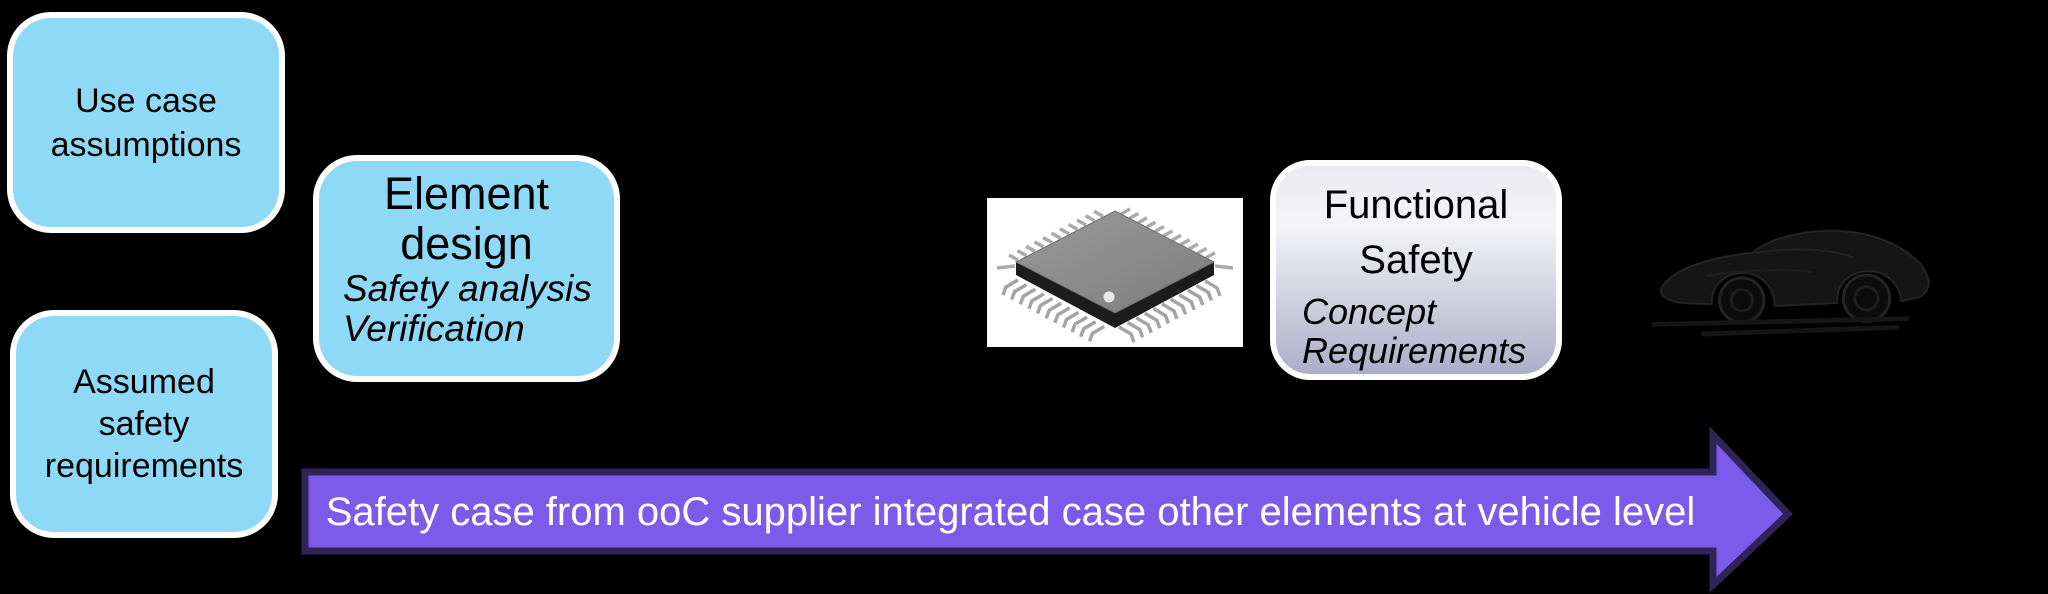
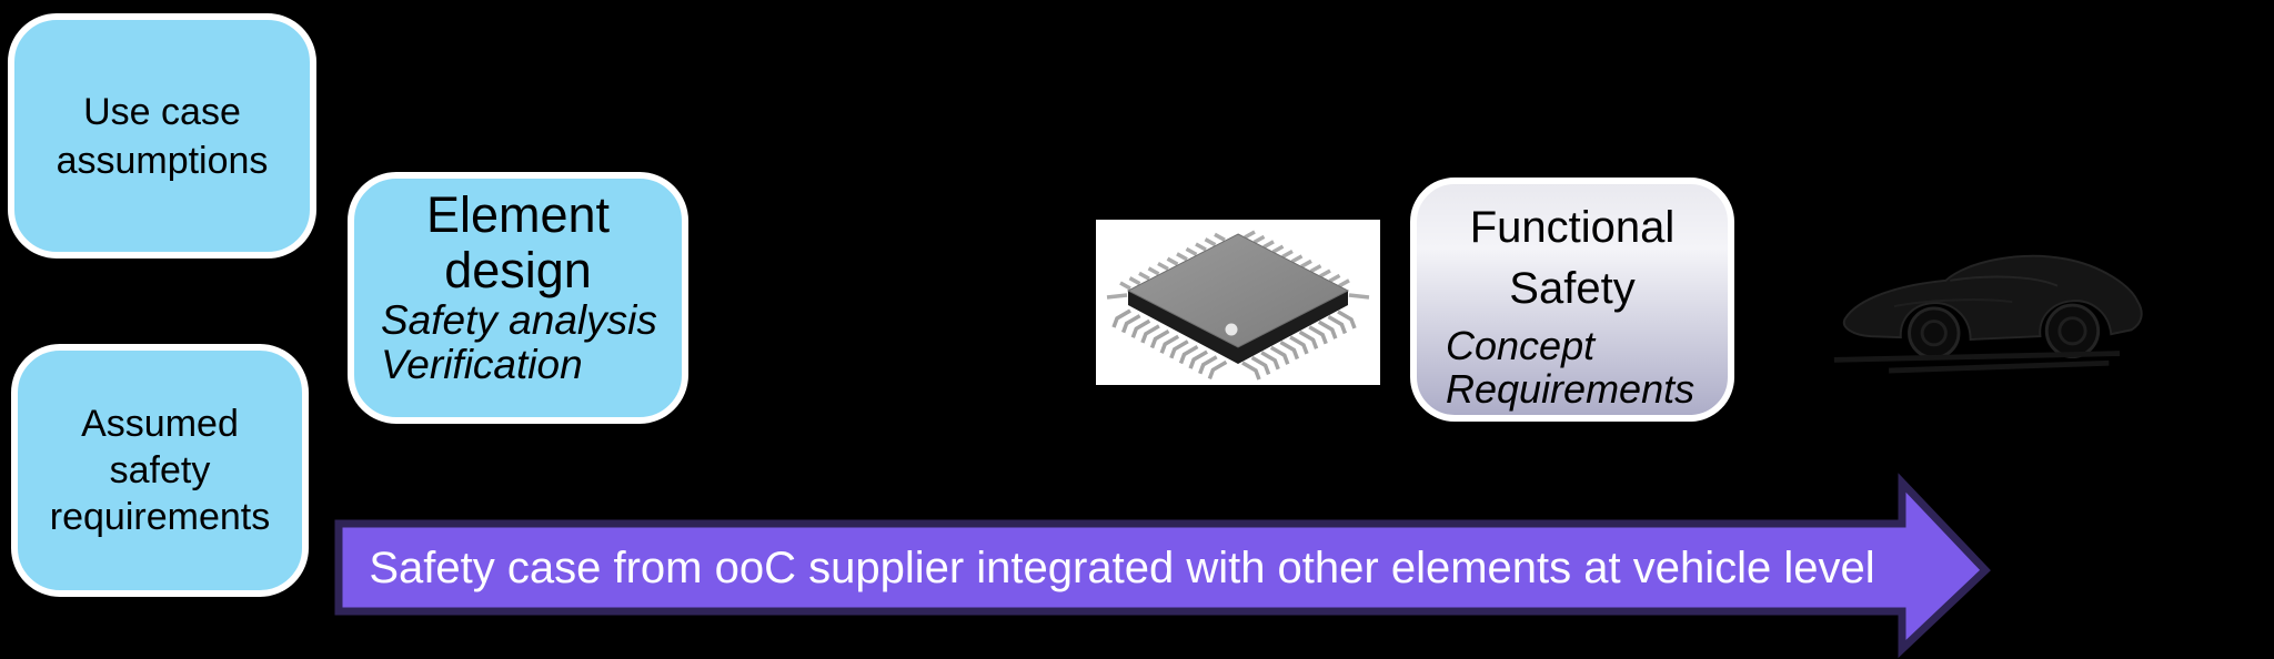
  Use case
  assumptions
  Assumed
  safety
  requirements
  Element
  design
  Safety analysis
  Verification
  Functional
  Safety
  Concept
  Requirements
- Safety case from ooC supplier integrated case other elements at vehicle level
+ Safety case from ooC supplier integrated with other elements at vehicle level
